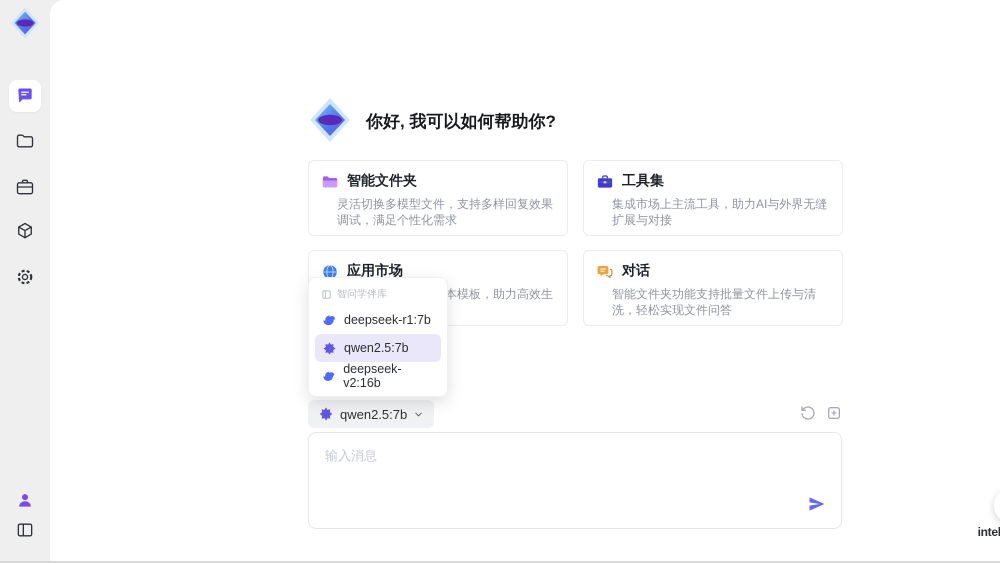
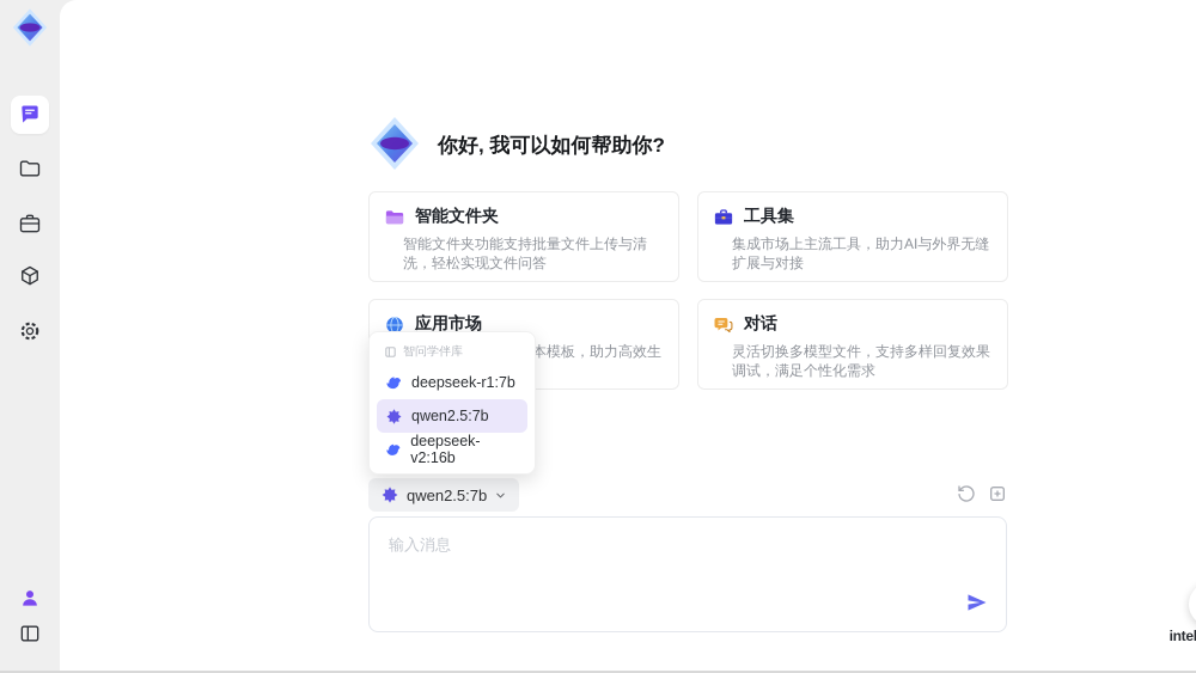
  你好, 我可以如何帮助你?
  智能文件夹
- 灵活切换多模型文件，支持多样回复效果调试，满足个性化需求
+ 智能文件夹功能支持批量文件上传与清洗，轻松实现文件问答
  工具集
  集成市场上主流工具，助力AI与外界无缝扩展与对接
  应用市场
  对话
- 智能文件夹功能支持批量文件上传与清洗，轻松实现文件问答
+ 灵活切换多模型文件，支持多样回复效果调试，满足个性化需求
  智问学伴库
  deepseek-r1:7b
  qwen2.5:7b
  deepseek-v2:16b
  qwen2.5:7b
  输入消息
  intel
